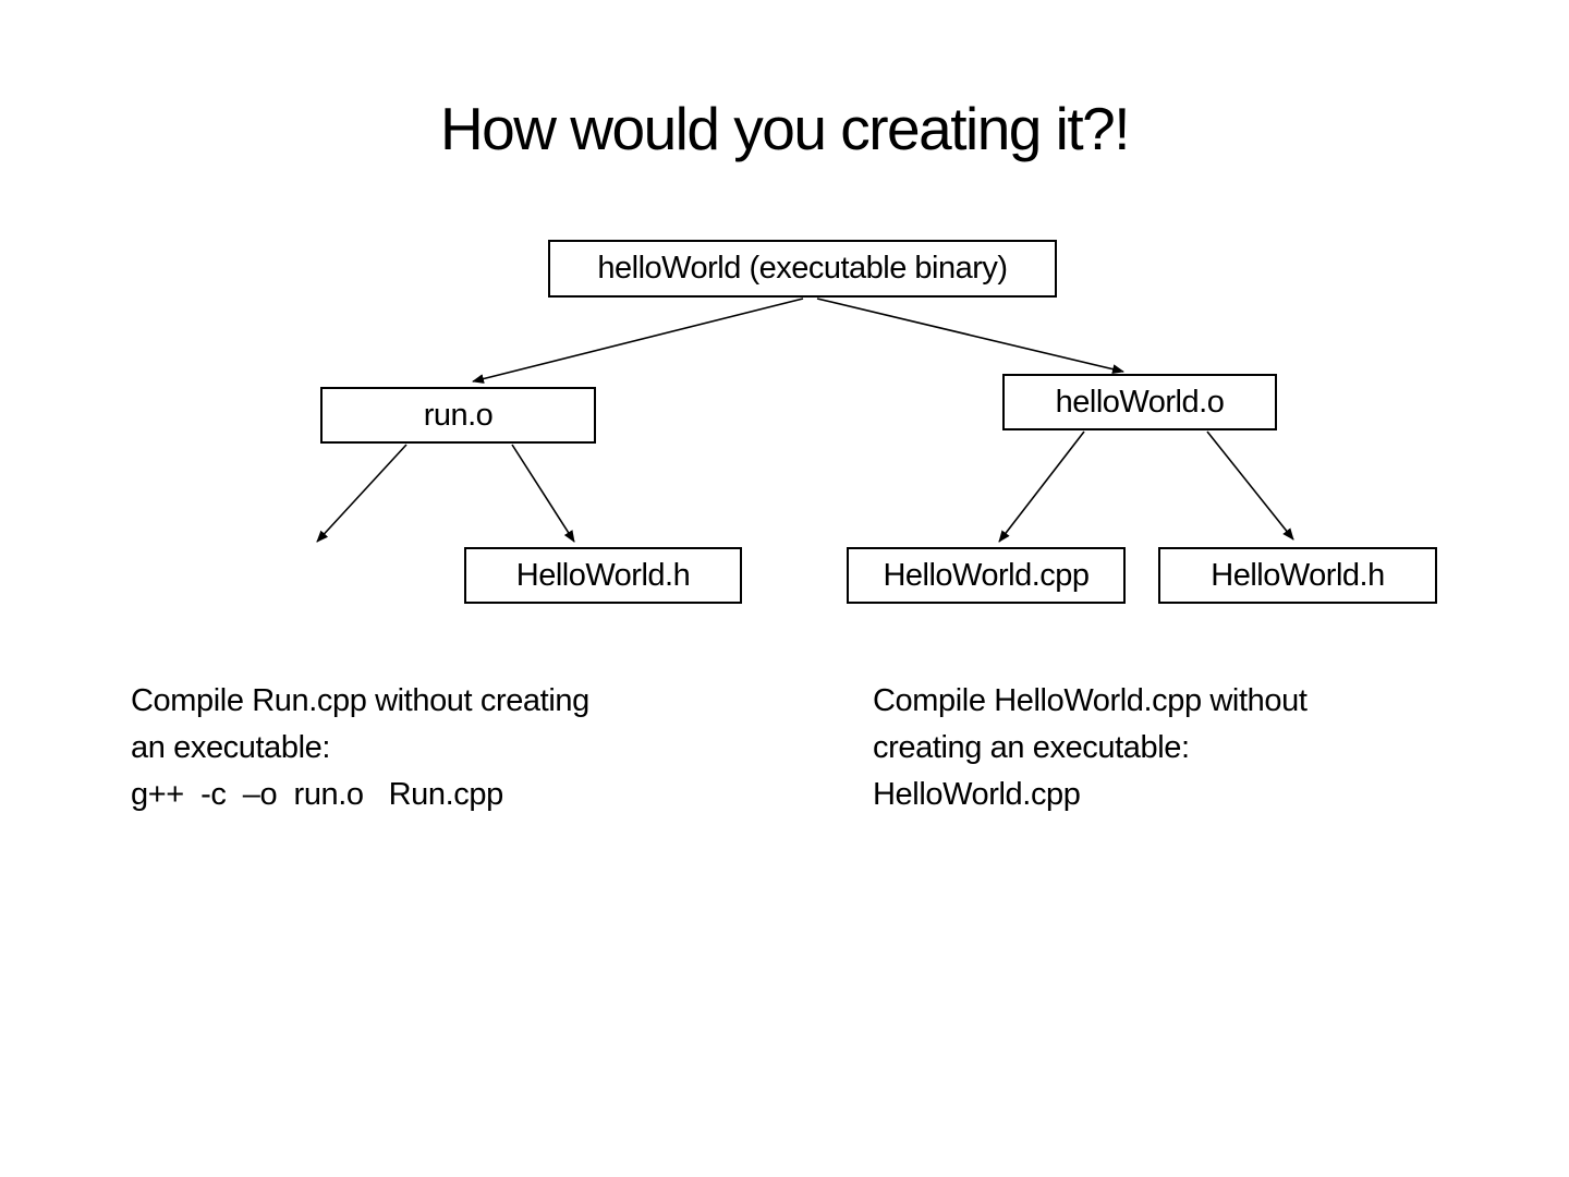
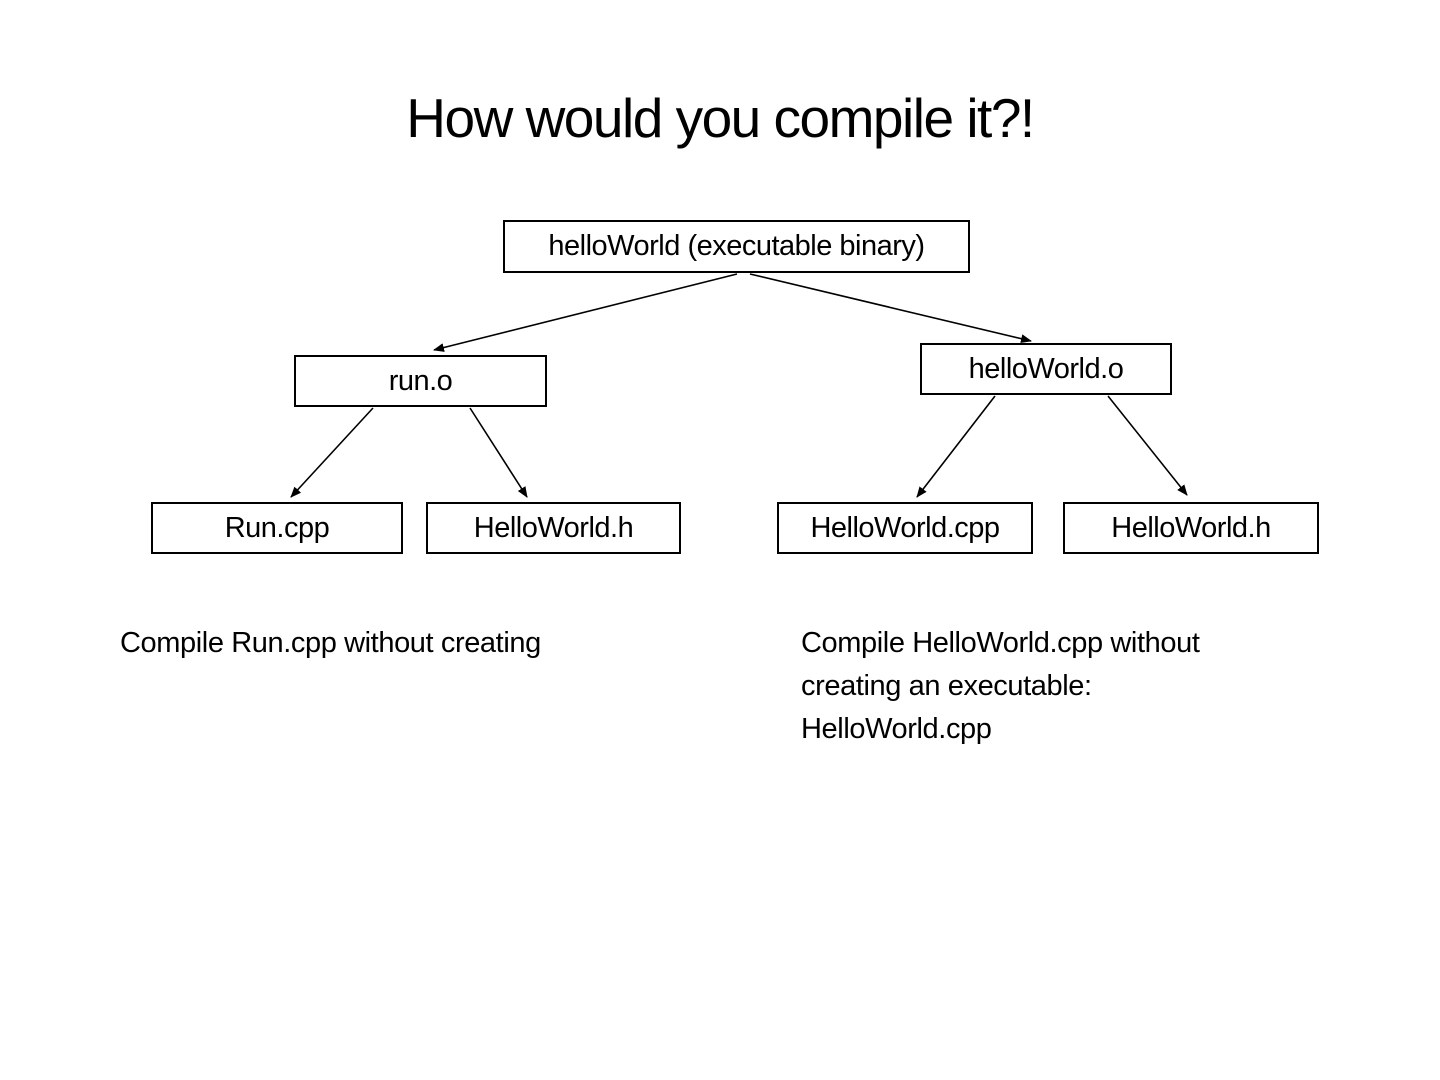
- How would you creating it?!
+ How would you compile it?!
  helloWorld (executable binary)
  run.o
  helloWorld.o
+ Run.cpp
  HelloWorld.h
  HelloWorld.cpp
  HelloWorld.h
  Compile Run.cpp without creating
- an executable:
- g++ -c –o run.o Run.cpp
  Compile HelloWorld.cpp without
  creating an executable:
  HelloWorld.cpp
